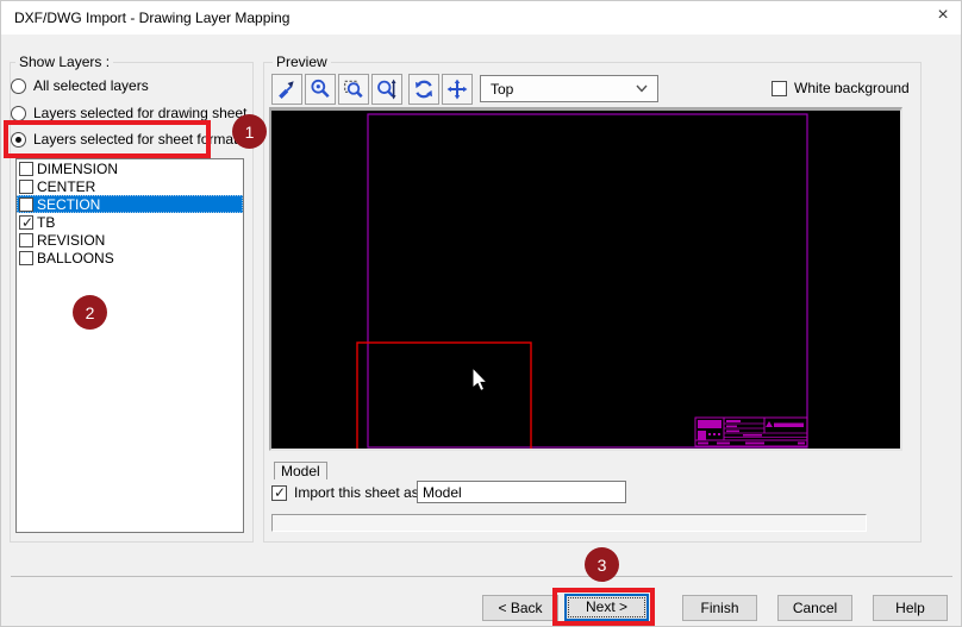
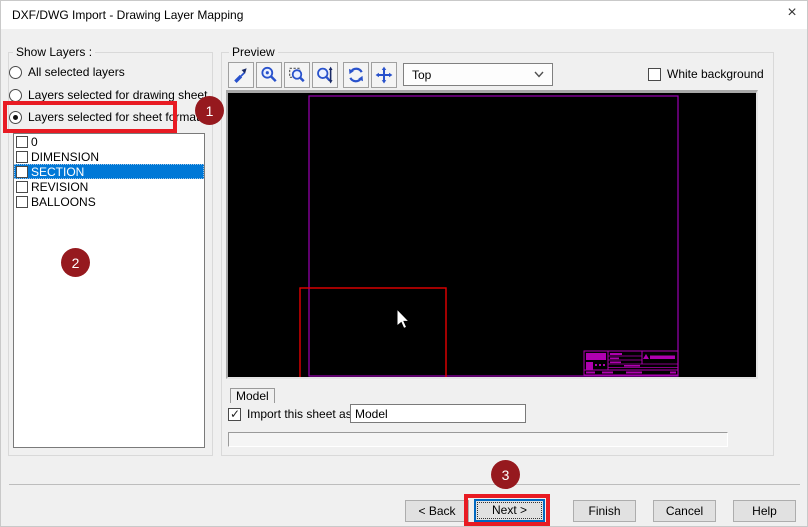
  DXF/DWG Import - Drawing Layer Mapping
  ×
  Show Layers :
  All selected layers
  Layers selected for drawing sheet
  Layers selected for sheet forma
  1
+ 0
  DIMENSION
- CENTER
  SECTION
- TB
  REVISION
  BALLOONS
  2
  Preview
  Top
  White background
  Model
  Import this sheet as
  Model
  3
  < Back
  Next >
  Finish
  Cancel
  Help
